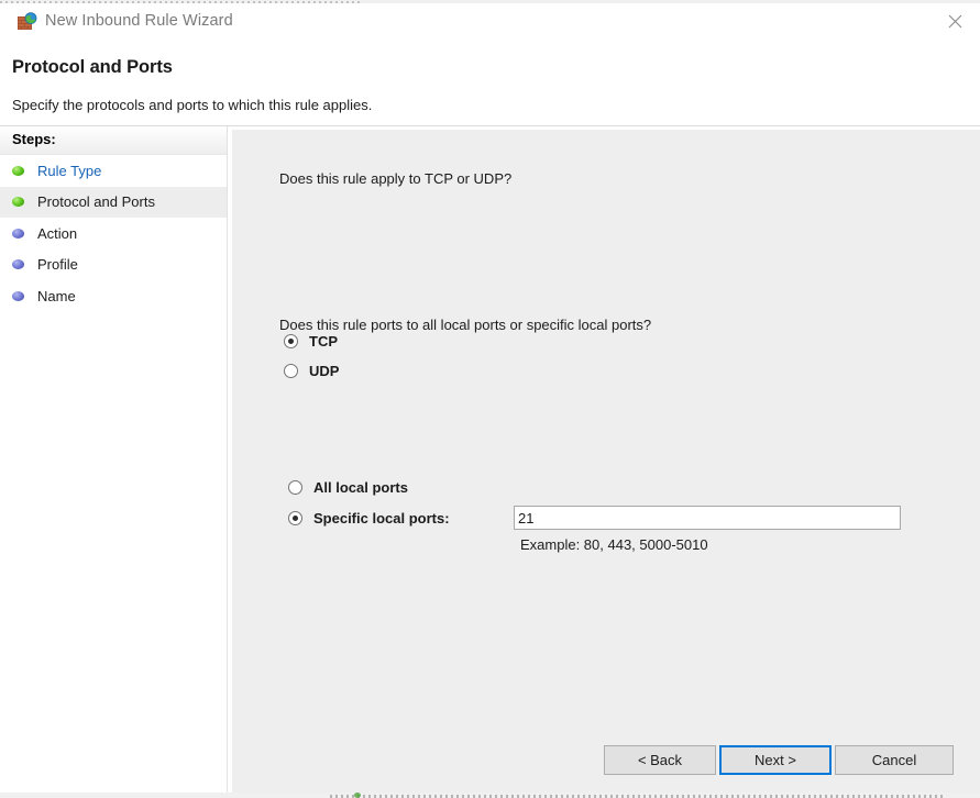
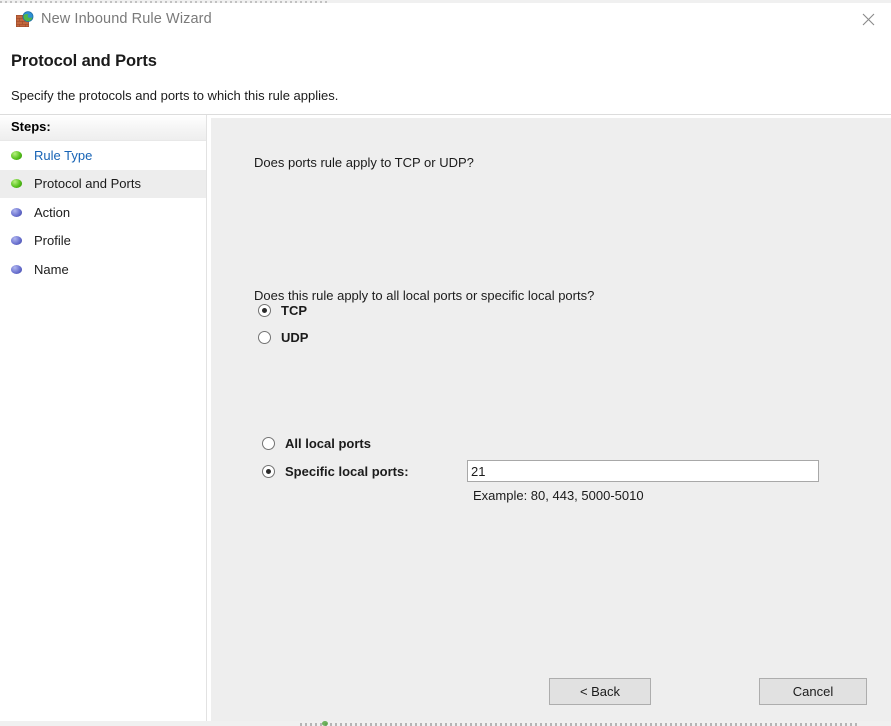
  New Inbound Rule Wizard
  Protocol and Ports
  Specify the protocols and ports to which this rule applies.
  Steps:
  Rule Type
  Protocol and Ports
  Action
  Profile
  Name
- Does this rule apply to TCP or UDP?
+ Does ports rule apply to TCP or UDP?
  TCP
  UDP
- Does this rule ports to all local ports or specific local ports?
+ Does this rule apply to all local ports or specific local ports?
  All local ports
  Specific local ports:
  21
  Example: 80, 443, 5000-5010
  < Back
- Next >
  Cancel
